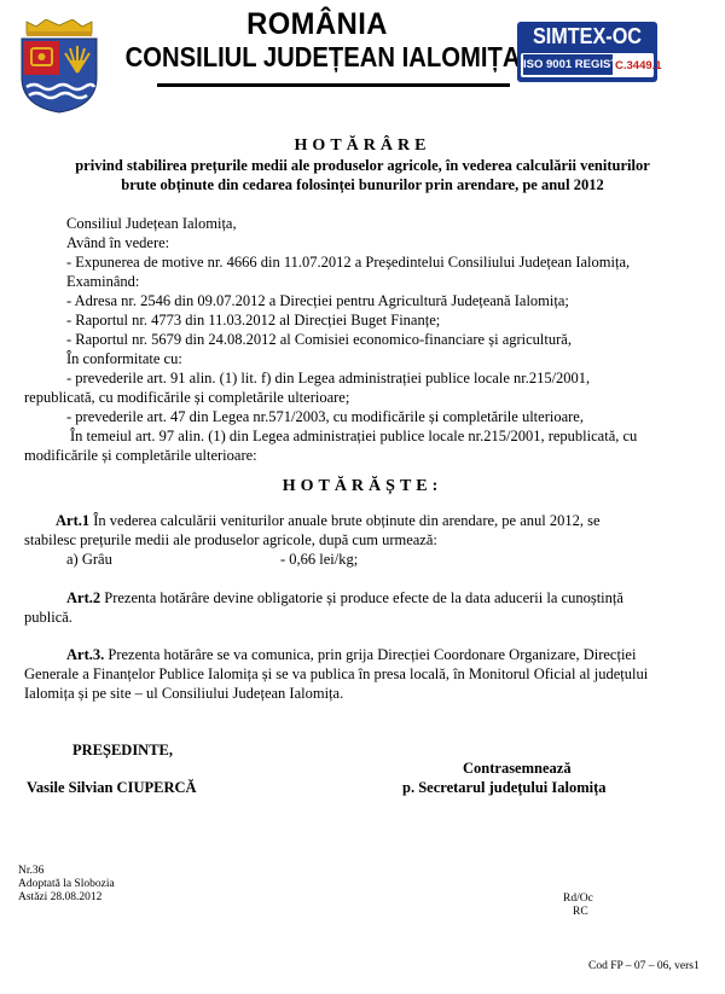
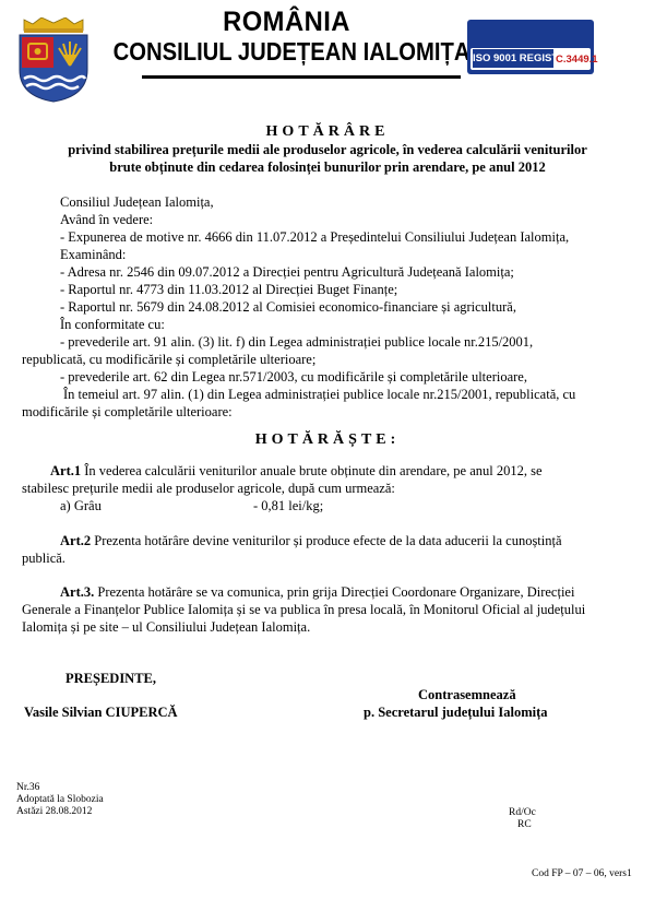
  ROMÂNIA
  CONSILIUL JUDEȚEAN IALOMIȚA
- SIMTEX-OC
  ISO 9001 REGIS
  C.3449.1
  HOTĂRÂRE
  privind stabilirea prețurile medii ale produselor agricole, în vederea calculării veniturilor
  brute obținute din cedarea folosinței bunurilor prin arendare, pe anul 2012
  Consiliul Județean Ialomița,
  Având în vedere:
  - Expunerea de motive nr. 4666 din 11.07.2012 a Președintelui Consiliului Județean Ialomița,
  Examinând:
  - Adresa nr. 2546 din 09.07.2012 a Direcției pentru Agricultură Județeană Ialomița;
  - Raportul nr. 4773 din 11.03.2012 al Direcției Buget Finanțe;
  - Raportul nr. 5679 din 24.08.2012 al Comisiei economico-financiare și agricultură,
  În conformitate cu:
- - prevederile art. 91 alin. (1) lit. f) din Legea administrației publice locale nr.215/2001,
+ - prevederile art. 91 alin. (3) lit. f) din Legea administrației publice locale nr.215/2001,
  republicată, cu modificările și completările ulterioare;
- - prevederile art. 47 din Legea nr.571/2003, cu modificările și completările ulterioare,
+ - prevederile art. 62 din Legea nr.571/2003, cu modificările și completările ulterioare,
  În temeiul art. 97 alin. (1) din Legea administrației publice locale nr.215/2001, republicată, cu
  modificările și completările ulterioare:
  HOTĂRĂȘTE:
  Art.1 În vederea calculării veniturilor anuale brute obținute din arendare, pe anul 2012, se
  stabilesc prețurile medii ale produselor agricole, după cum urmează:
  a) Grâu
- - 0,66 lei/kg;
+ - 0,81 lei/kg;
- Art.2 Prezenta hotărâre devine obligatorie și produce efecte de la data aducerii la cunoștință
+ Art.2 Prezenta hotărâre devine veniturilor și produce efecte de la data aducerii la cunoștință
  publică.
  Art.3. Prezenta hotărâre se va comunica, prin grija Direcției Coordonare Organizare, Direcției
  Generale a Finanțelor Publice Ialomița și se va publica în presa locală, în Monitorul Oficial al județului
  Ialomița și pe site – ul Consiliului Județean Ialomița.
  PREȘEDINTE,
  Contrasemnează
  Vasile Silvian CIUPERCĂ
  p. Secretarul județului Ialomița
  Nr.36
  Adoptată la Slobozia
  Astăzi 28.08.2012
  Rd/Oc
  RC
  Cod FP – 07 – 06, vers1
